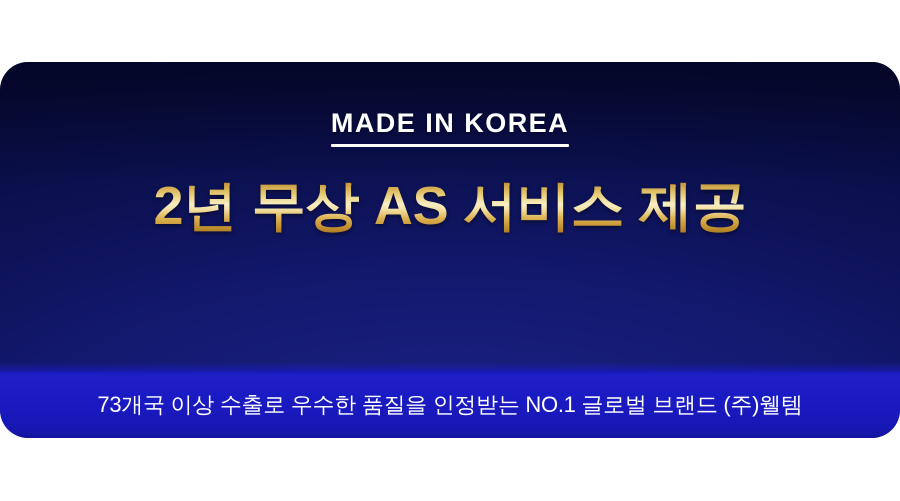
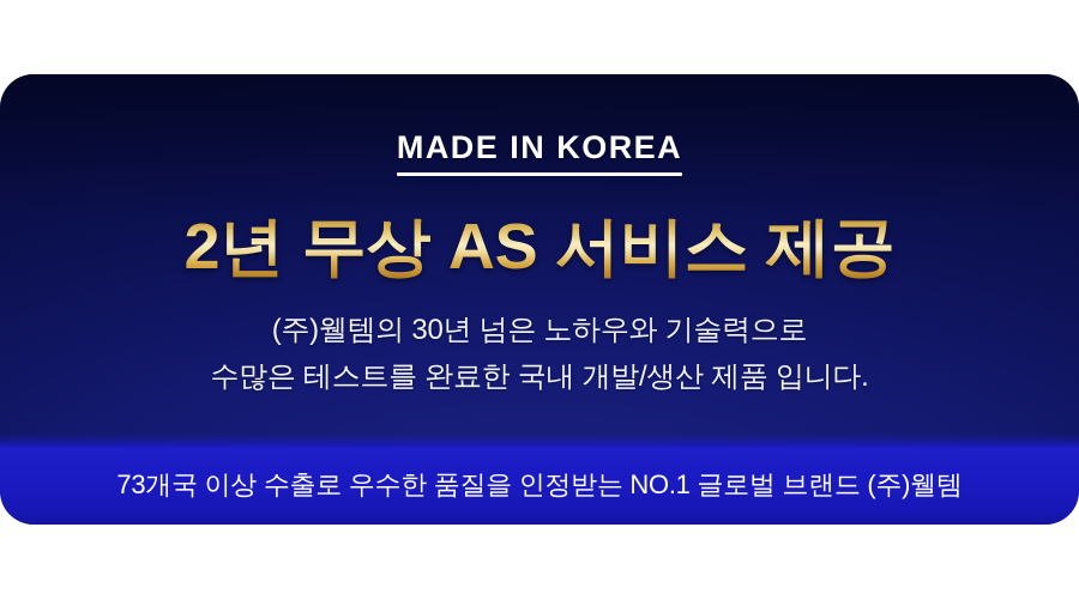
  MADE IN KOREA
  2년 무상 AS 서비스 제공
+ (주)웰템의 30년 넘은 노하우와 기술력으로
+ 수많은 테스트를 완료한 국내 개발/생산 제품 입니다.
  73개국 이상 수출로 우수한 품질을 인정받는 NO.1 글로벌 브랜드 (주)웰템
